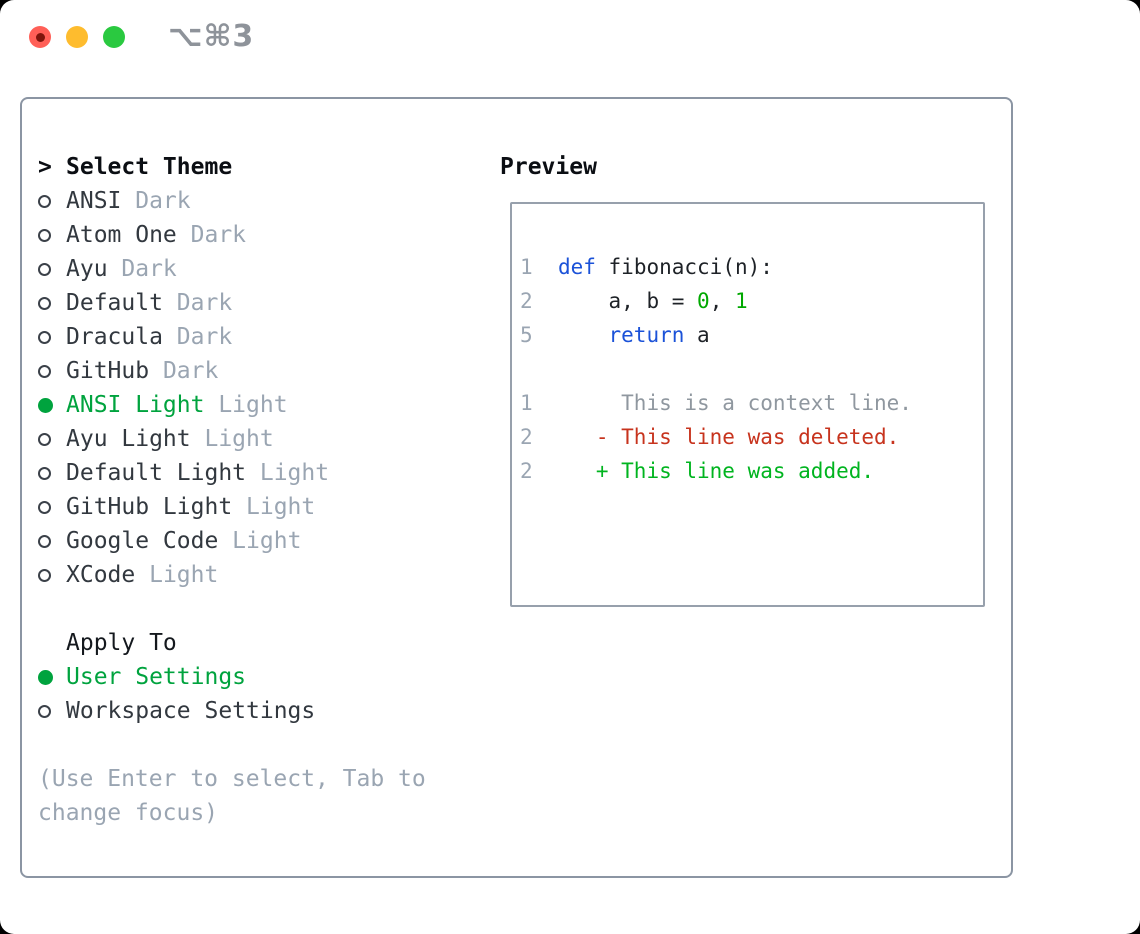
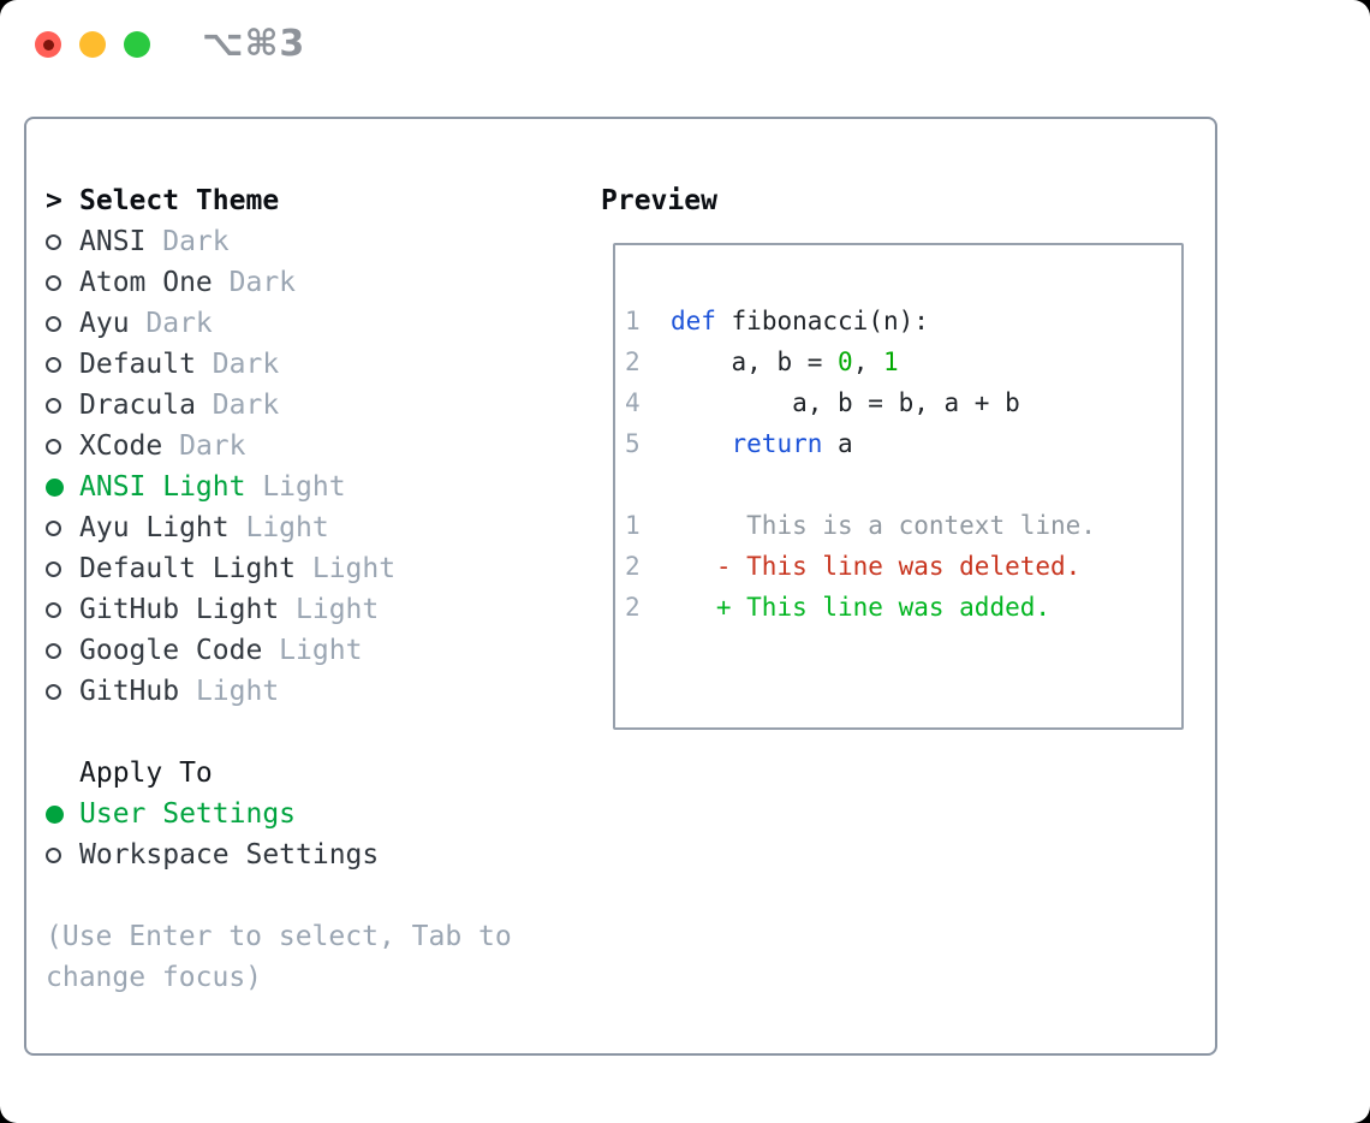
  ⌥⌘3
  >
  Select Theme
  ANSI
  Dark
  Atom One
  Dark
  Ayu
  Dark
  Default
  Dark
  Dracula
  Dark
- GitHub
+ XCode
  Dark
  ANSI Light
  Light
  Ayu Light
  Light
  Default Light
  Light
  GitHub Light
  Light
  Google Code
  Light
- XCode
+ GitHub
  Light
  Apply To
  User Settings
  Workspace Settings
  (Use Enter to select, Tab to
  change focus)
  Preview
  1
  def
  fibonacci(n):
  2
  a, b =
  0
  ,
  1
+ 4
+ a, b = b, a + b
  5
  return
  a
  1
  This is a context line.
  2
  - This line was deleted.
  2
  + This line was added.
